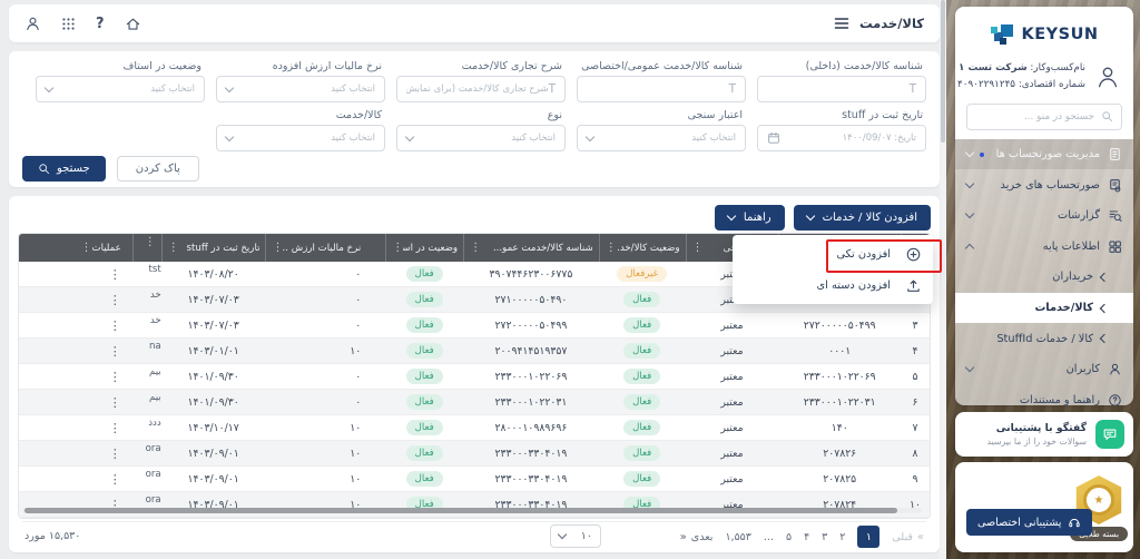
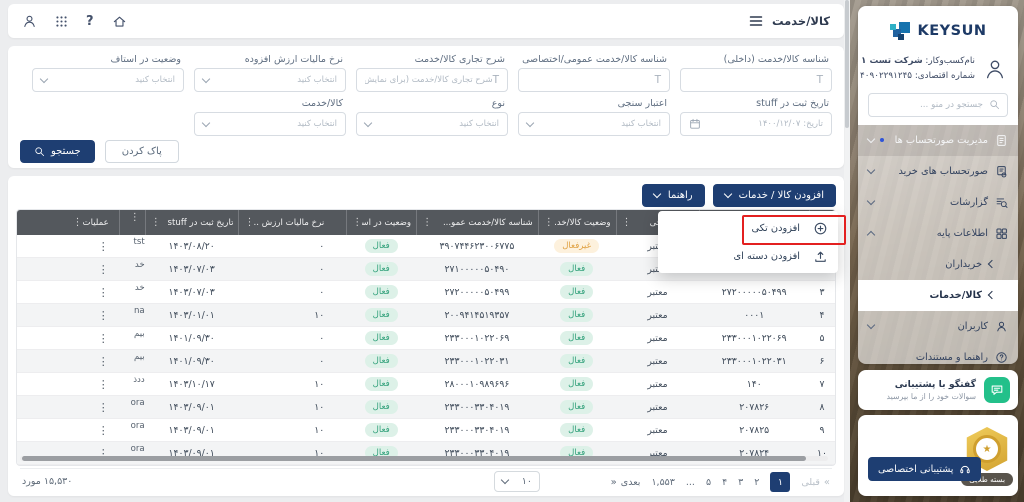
  کالا/خدمت
  ?
  شناسه کالا/خدمت (داخلی)
  T
  شناسه کالا/خدمت عمومی/اختصاصی
  T
  شرح تجاری کالا/خدمت
  T
  نرخ مالیات ارزش افزوده
  انتخاب کنید
  وضعیت در استاف
  انتخاب کنید
  تاریخ ثبت در stuff
- تاریخ: ۱۴۰۰/09/۰۷
+ تاریخ: ۱۴۰۰/۱۲/۰۷
  اعتبار سنجی
  انتخاب کنید
  نوع
  انتخاب کنید
  کالا/خدمت
  انتخاب کنید
  جستجو
  پاک کردن
  افزودن کالا / خدمات
  راهنما
  ⋮
  وضعیت کالا/خد.
  ⋮
  شناسه کالا/خدمت عمو...
  ⋮
  وضعیت در اس
  ⋮
  نرخ مالیات ارزش ..
  ⋮
  تاریخ ثبت در stuff
  ⋮
  ⋮
  عملیات
  ⋮
  غیرفعال
  ۳۹۰۷۴۴۶۲۳۰۰۶۷۷۵
  فعال
  ۰
  ۱۴۰۳/۰۸/۲۰
  tst
  ⋮
  فعال
  ۲۷۱۰۰۰۰۰۵۰۴۹۰
  فعال
  ۰
  ۱۴۰۳/۰۷/۰۳
  خد
  ⋮
  ۳
  ۲۷۲۰۰۰۰۰۵۰۴۹۹
  معتبر
  فعال
  ۲۷۲۰۰۰۰۰۵۰۴۹۹
  فعال
  ۰
  ۱۴۰۳/۰۷/۰۳
  خد
  ⋮
  ۴
  ۰۰۰۱
  معتبر
  فعال
  ۲۰۰۹۴۱۴۵۱۹۳۵۷
  فعال
  ۱۰
  ۱۴۰۳/۰۱/۰۱
  na
  ⋮
  ۵
  ۲۳۳۰۰۰۱۰۲۲۰۶۹
  معتبر
  فعال
  ۲۳۳۰۰۰۱۰۲۲۰۶۹
  فعال
  ۰
  ۱۴۰۱/۰۹/۳۰
  بیم
  ⋮
  ۶
  ۲۳۳۰۰۰۱۰۲۲۰۳۱
  معتبر
  فعال
  ۲۳۳۰۰۰۱۰۲۲۰۳۱
  فعال
  ۰
  ۱۴۰۱/۰۹/۳۰
  بیم
  ⋮
  ۷
  ۱۴۰
  معتبر
  فعال
  ۲۸۰۰۰۱۰۹۸۹۶۹۶
  فعال
  ۱۰
  ۱۴۰۳/۱۰/۱۷
  ددذ
  ⋮
  ۸
  ۲۰۷۸۲۶
  معتبر
  فعال
  ۲۳۳۰۰۰۳۳۰۴۰۱۹
  فعال
  ۱۰
  ۱۴۰۳/۰۹/۰۱
  ora
  ⋮
  ۹
  ۲۰۷۸۲۵
  معتبر
  فعال
  ۲۳۳۰۰۰۳۳۰۴۰۱۹
  فعال
  ۱۰
  ۱۴۰۳/۰۹/۰۱
  ora
  ⋮
  ۱۰
  ۲۰۷۸۲۴
  معتبر
  فعال
  ۲۳۳۰۰۰۳۳۰۴۰۱۹
  فعال
  ۱۰
  ۱۴۰۳/۰۹/۰۱
  ora
  ⋮
  ۱۵,۵۳۰ مورد
  »
  قبلی
  ۱
  ۲
  ۳
  ۴
  ۵
  ...
  ۱,۵۵۳
  بعدی
  «
  ۱۰
  افزودن تکی
  افزودن دسته ای
  KEYSUN
  نام‌کسب‌وکار: شرکت تست ۱
  شماره اقتصادی: ۴۰۹۰۲۲۹۱۲۴۵
  جستجو در منو ...
  مدیریت صورتحساب ها
  صورتحساب های خرید
  گزارشات
  اطلاعات پایه
  خریداران
  کالا/خدمات
- کالا / خدمات StuffId
  کاربران
  راهنما و مستندات
  گفتگو با پشتیبانی
  سوالات خود را از ما بپرسید
  ★
  پشتیبانی اختصاصی
